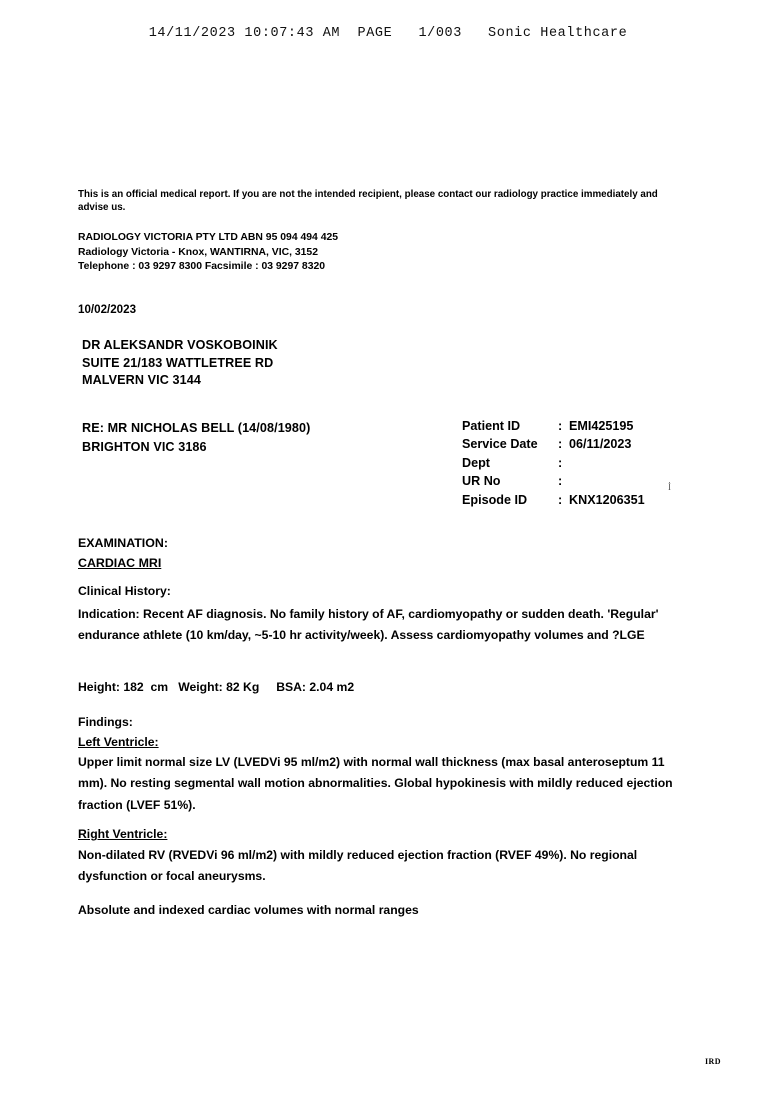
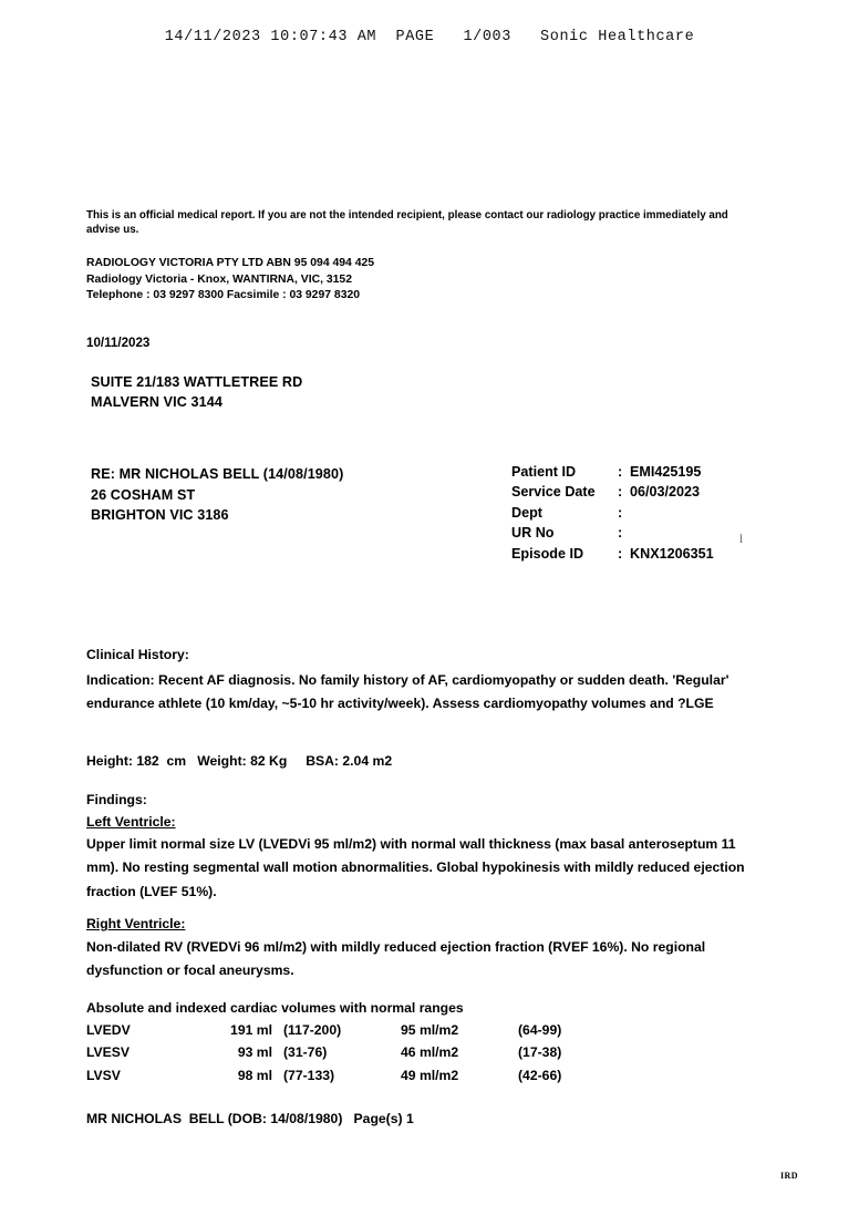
  14/11/2023 10:07:43 AM PAGE 1/003 Sonic Healthcare
  This is an official medical report. If you are not the intended recipient, please contact our radiology practice immediately and advise us.
  RADIOLOGY VICTORIA PTY LTD ABN 95 094 494 425
  Radiology Victoria - Knox, WANTIRNA, VIC, 3152
  Telephone : 03 9297 8300 Facsimile : 03 9297 8320
- 10/02/2023
+ 10/11/2023
- DR ALEKSANDR VOSKOBOINIK
  SUITE 21/183 WATTLETREE RD
  MALVERN VIC 3144
  RE: MR NICHOLAS BELL (14/08/1980)
+ 26 COSHAM ST
  BRIGHTON VIC 3186
  Patient ID	:	EMI425195
- Service Date	:	06/11/2023
+ Service Date	:	06/03/2023
  Dept	:
  UR No	:
  Episode ID	:	KNX1206351
  İ
- EXAMINATION:
- CARDIAC MRI
  Clinical History:
  Indication: Recent AF diagnosis. No family history of AF, cardiomyopathy or sudden death. 'Regular' endurance athlete (10 km/day, ~5-10 hr activity/week). Assess cardiomyopathy volumes and ?LGE
  Height: 182 cm Weight: 82 Kg BSA: 2.04 m2
  Findings:
  Left Ventricle:
  Upper limit normal size LV (LVEDVi 95 ml/m2) with normal wall thickness (max basal anteroseptum 11 mm). No resting segmental wall motion abnormalities. Global hypokinesis with mildly reduced ejection fraction (LVEF 51%).
  Right Ventricle:
- Non-dilated RV (RVEDVi 96 ml/m2) with mildly reduced ejection fraction (RVEF 49%). No regional dysfunction or focal aneurysms.
+ Non-dilated RV (RVEDVi 96 ml/m2) with mildly reduced ejection fraction (RVEF 16%). No regional dysfunction or focal aneurysms.
  Absolute and indexed cardiac volumes with normal ranges
+ LVEDV	191 ml	(117-200)	95 ml/m2	(64-99)
+ LVESV	93 ml	(31-76)	46 ml/m2	(17-38)
+ LVSV	98 ml	(77-133)	49 ml/m2	(42-66)
+ MR NICHOLAS BELL (DOB: 14/08/1980) Page(s) 1
  IRD
